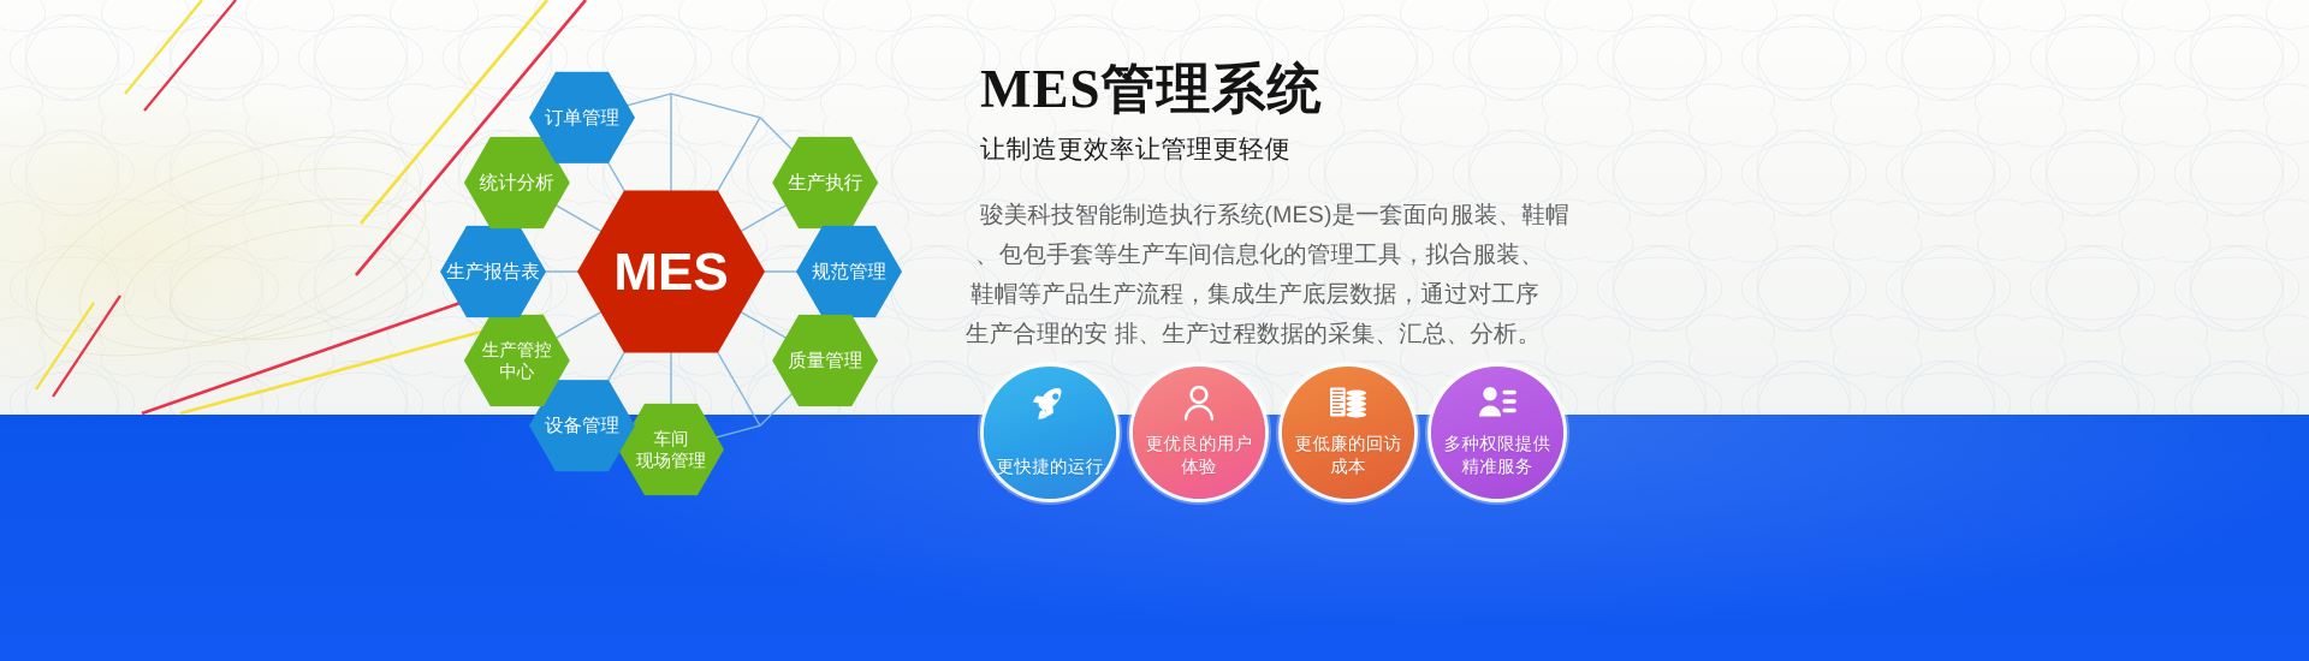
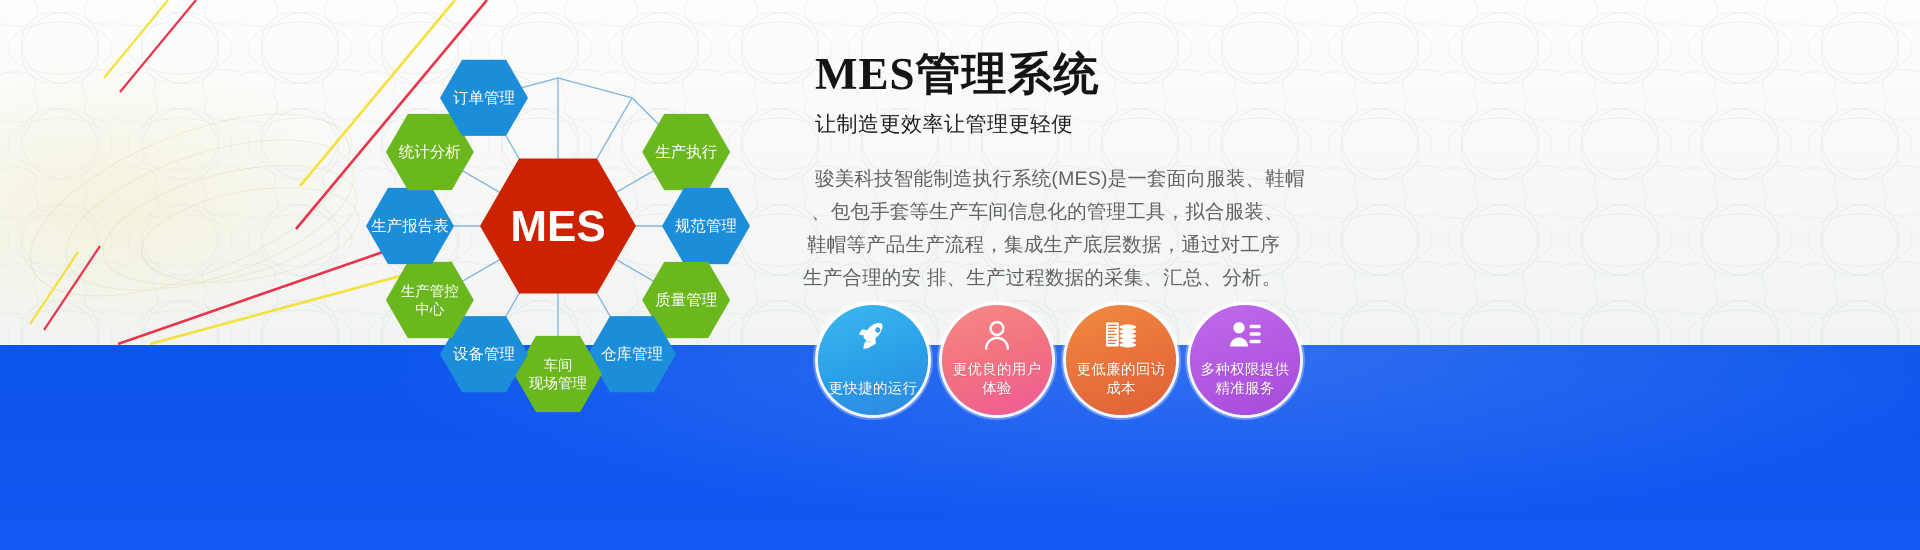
  生产执行
  规范管理
  质量管理
+ 仓库管理
  车间现场管理
  设备管理
  生产管控中心
  生产报告表
  统计分析
  订单管理
  MES
  MES管理系统
  让制造更效率让管理更轻便
  骏美科技智能制造执行系统(MES)是一套面向服装、鞋帽
  、包包手套等生产车间信息化的管理工具，拟合服装、
  鞋帽等产品生产流程，集成生产底层数据，通过对工序
  生产合理的安 排、生产过程数据的采集、汇总、分析。
  更快捷的运行
  更优良的用户
  体验
  更低廉的回访
  成本
  多种权限提供
  精准服务
